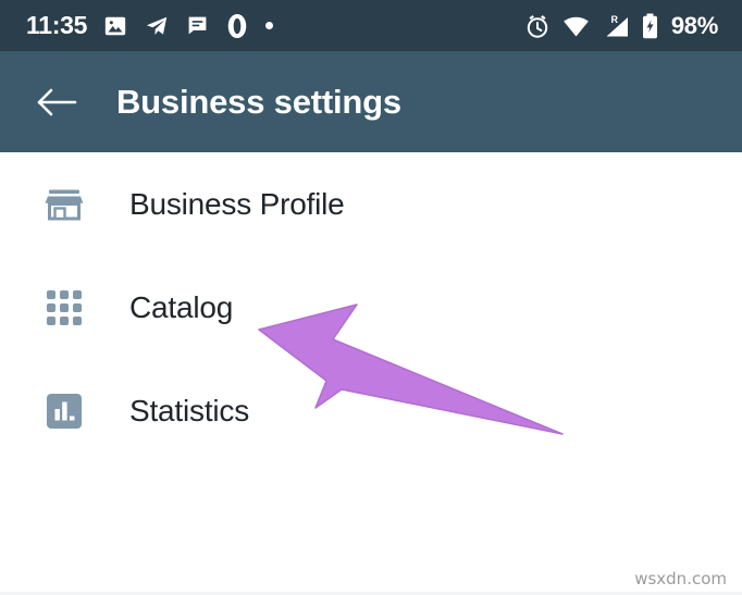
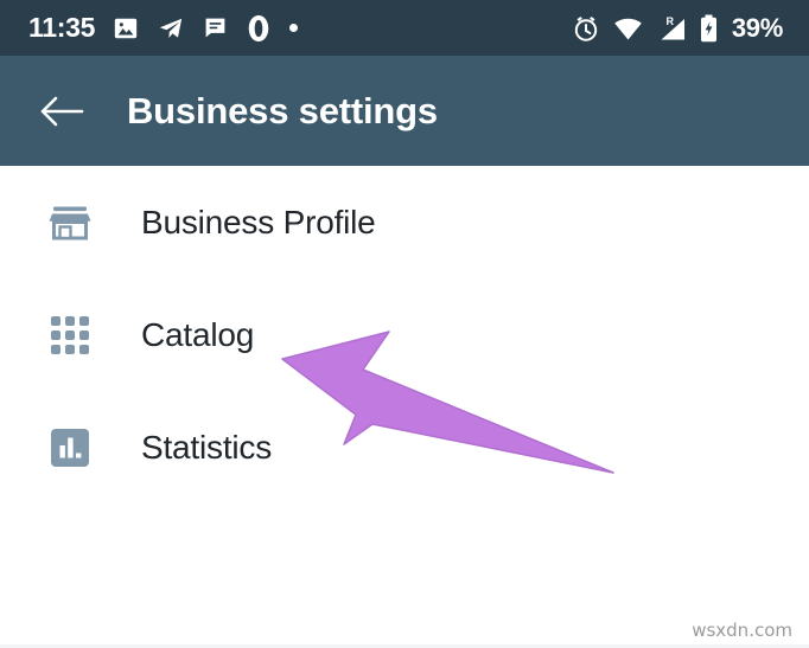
  11:35
  R
- 98%
+ 39%
  Business settings
  Business Profile
  Catalog
  Statistics
  wsxdn.com
